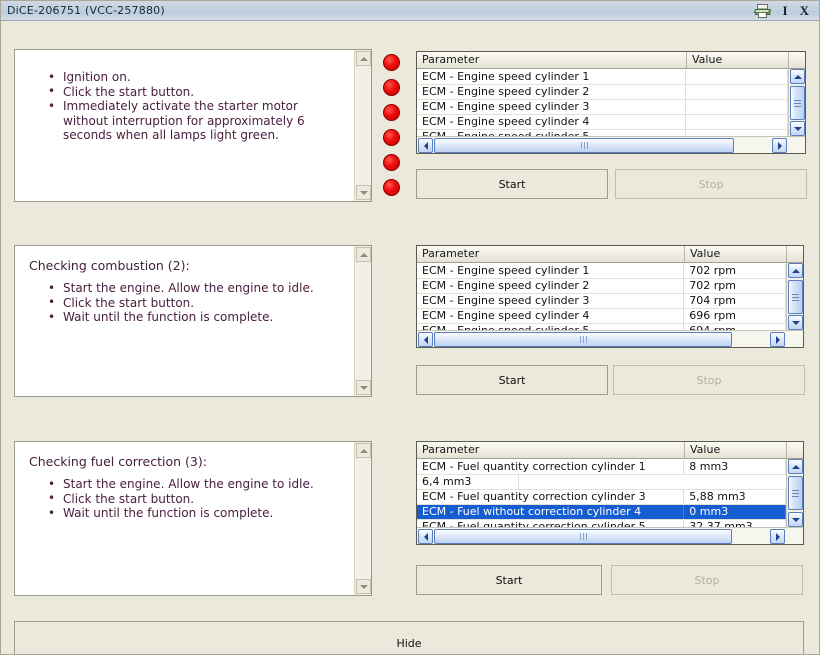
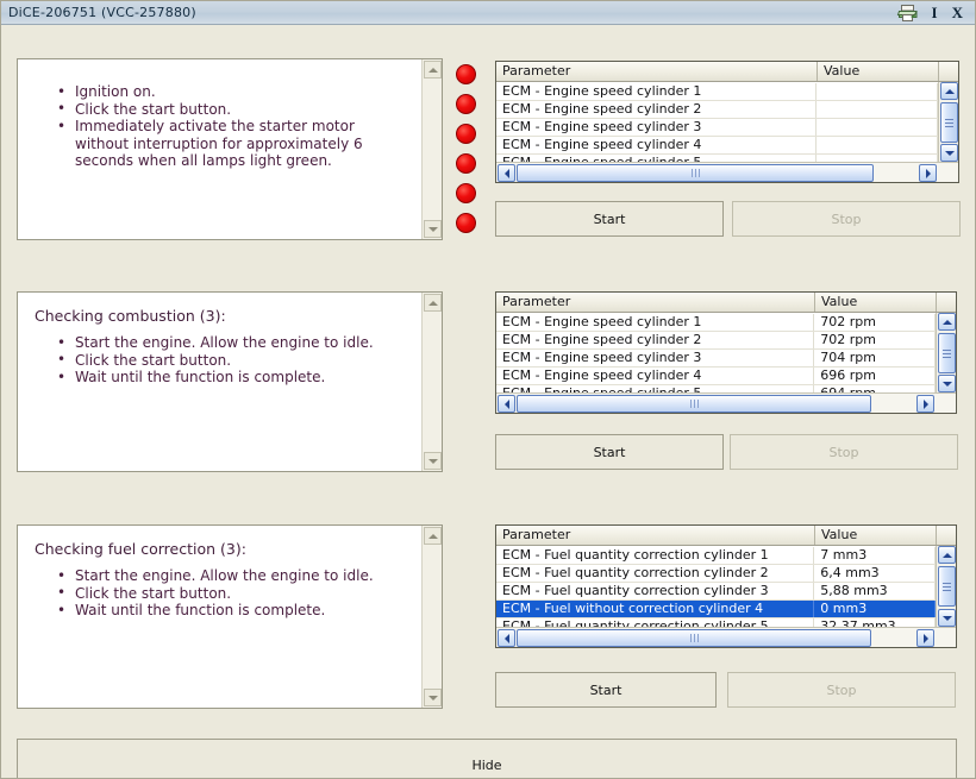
  DiCE-206751 (VCC-257880)
  I
  X
  Ignition on.
  Click the start button.
  Immediately activate the starter motor without interruption for approximately 6 seconds when all lamps light green.
  Parameter
  Value
  ECM - Engine speed cylinder 1
  ECM - Engine speed cylinder 2
  ECM - Engine speed cylinder 3
  ECM - Engine speed cylinder 4
  Start
  Stop
- Checking combustion (2):
+ Checking combustion (3):
  Start the engine. Allow the engine to idle.
  Click the start button.
  Wait until the function is complete.
  Parameter
  Value
  ECM - Engine speed cylinder 1
  702 rpm
  ECM - Engine speed cylinder 2
  702 rpm
  ECM - Engine speed cylinder 3
  704 rpm
  ECM - Engine speed cylinder 4
  696 rpm
  Start
  Stop
  Checking fuel correction (3):
  Start the engine. Allow the engine to idle.
  Click the start button.
  Wait until the function is complete.
  Parameter
  Value
  ECM - Fuel quantity correction cylinder 1
- 8 mm3
+ 7 mm3
+ ECM - Fuel quantity correction cylinder 2
  6,4 mm3
  ECM - Fuel quantity correction cylinder 3
  5,88 mm3
  ECM - Fuel without correction cylinder 4
  0 mm3
  Start
  Stop
  Hide
